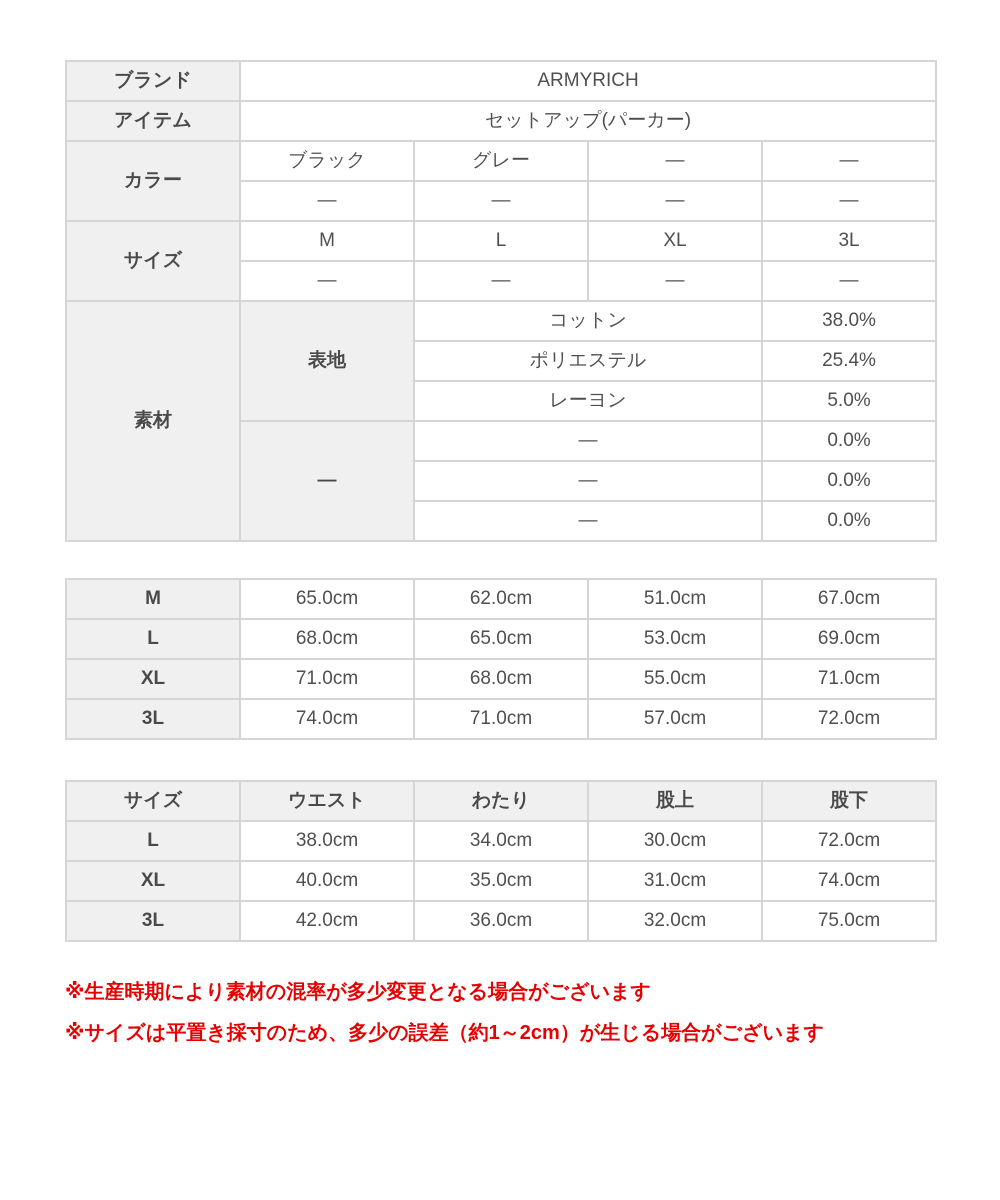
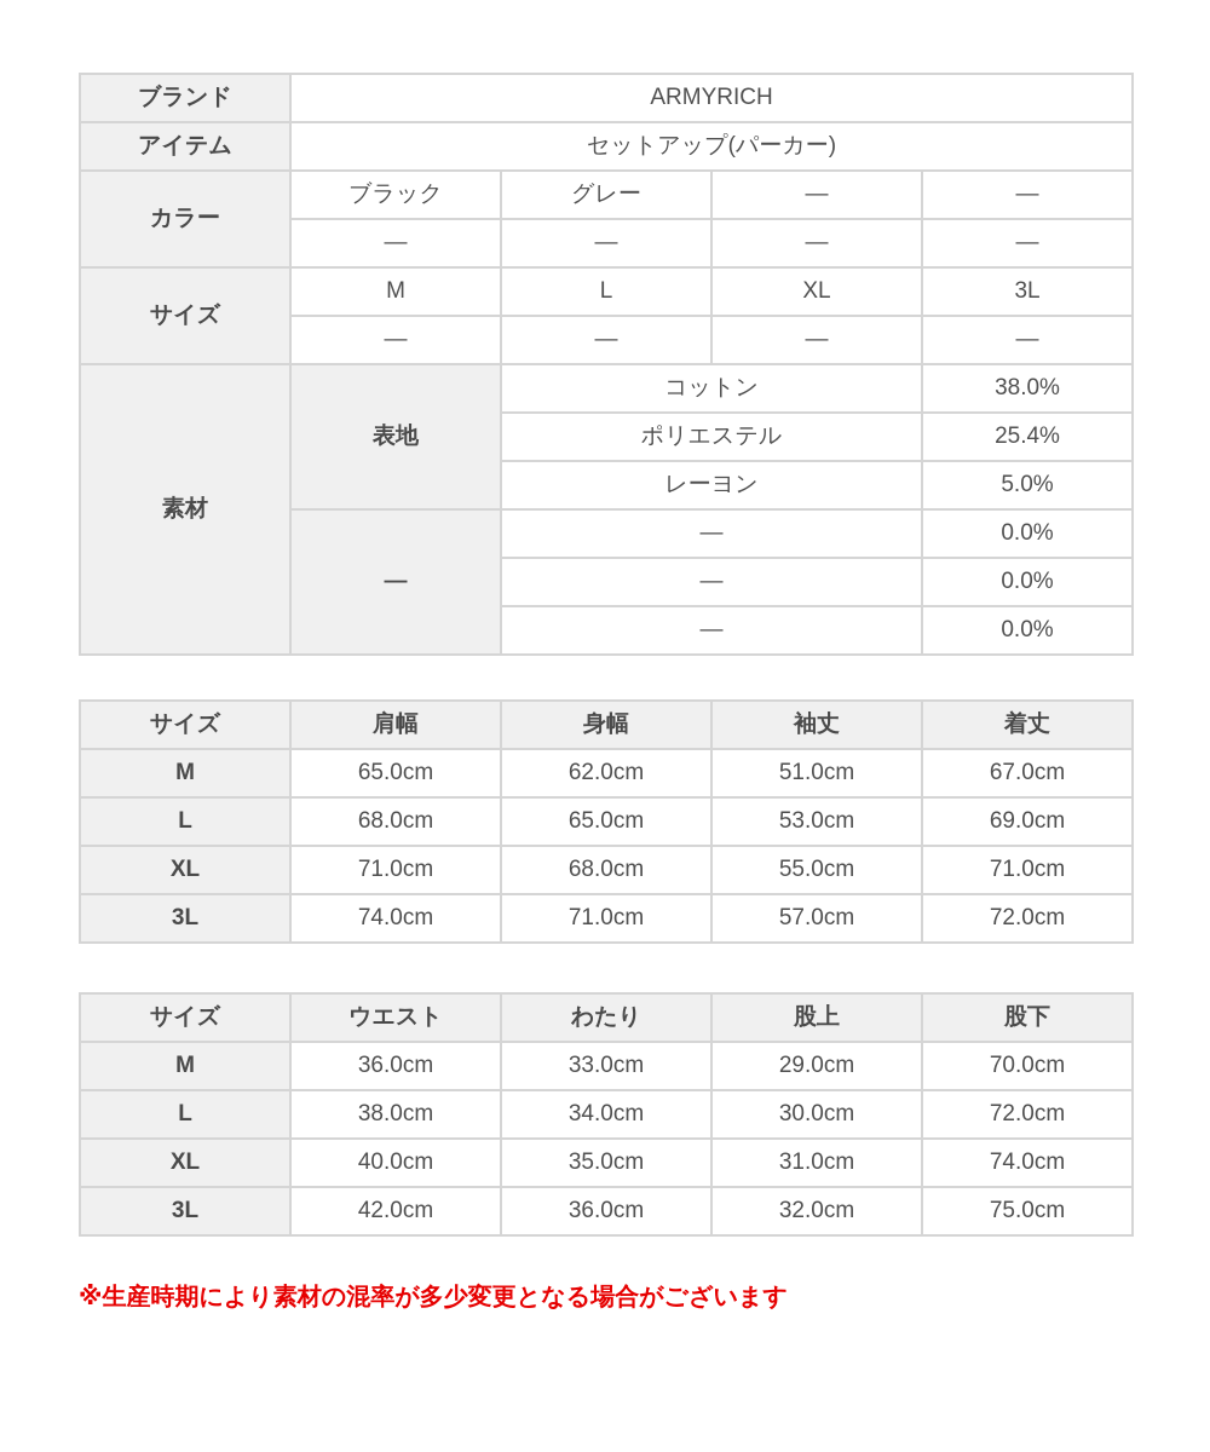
  ブランド	ARMYRICH
  アイテム	セットアップ(パーカー)
  カラー	ブラック	グレー	—	—
  —	—	—	—
  サイズ	M	L	XL	3L
  —	—	—	—
  素材	表地	コットン	38.0%
  ポリエステル	25.4%
  レーヨン	5.0%
  —	—	0.0%
  —	0.0%
  —	0.0%
+ サイズ	肩幅	身幅	袖丈	着丈
  M	65.0cm	62.0cm	51.0cm	67.0cm
  L	68.0cm	65.0cm	53.0cm	69.0cm
  XL	71.0cm	68.0cm	55.0cm	71.0cm
  3L	74.0cm	71.0cm	57.0cm	72.0cm
  サイズ	ウエスト	わたり	股上	股下
+ M	36.0cm	33.0cm	29.0cm	70.0cm
  L	38.0cm	34.0cm	30.0cm	72.0cm
  XL	40.0cm	35.0cm	31.0cm	74.0cm
  3L	42.0cm	36.0cm	32.0cm	75.0cm
  ※生産時期により素材の混率が多少変更となる場合がございます
- ※サイズは平置き採寸のため、多少の誤差（約1～2cm）が生じる場合がございます
